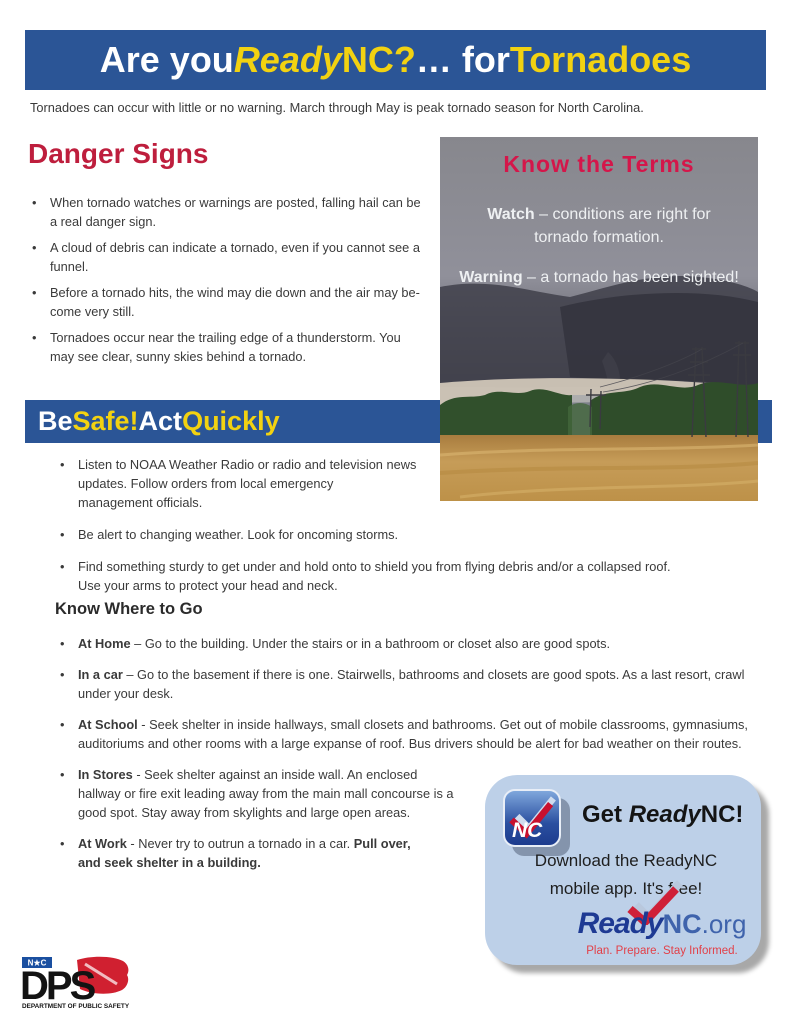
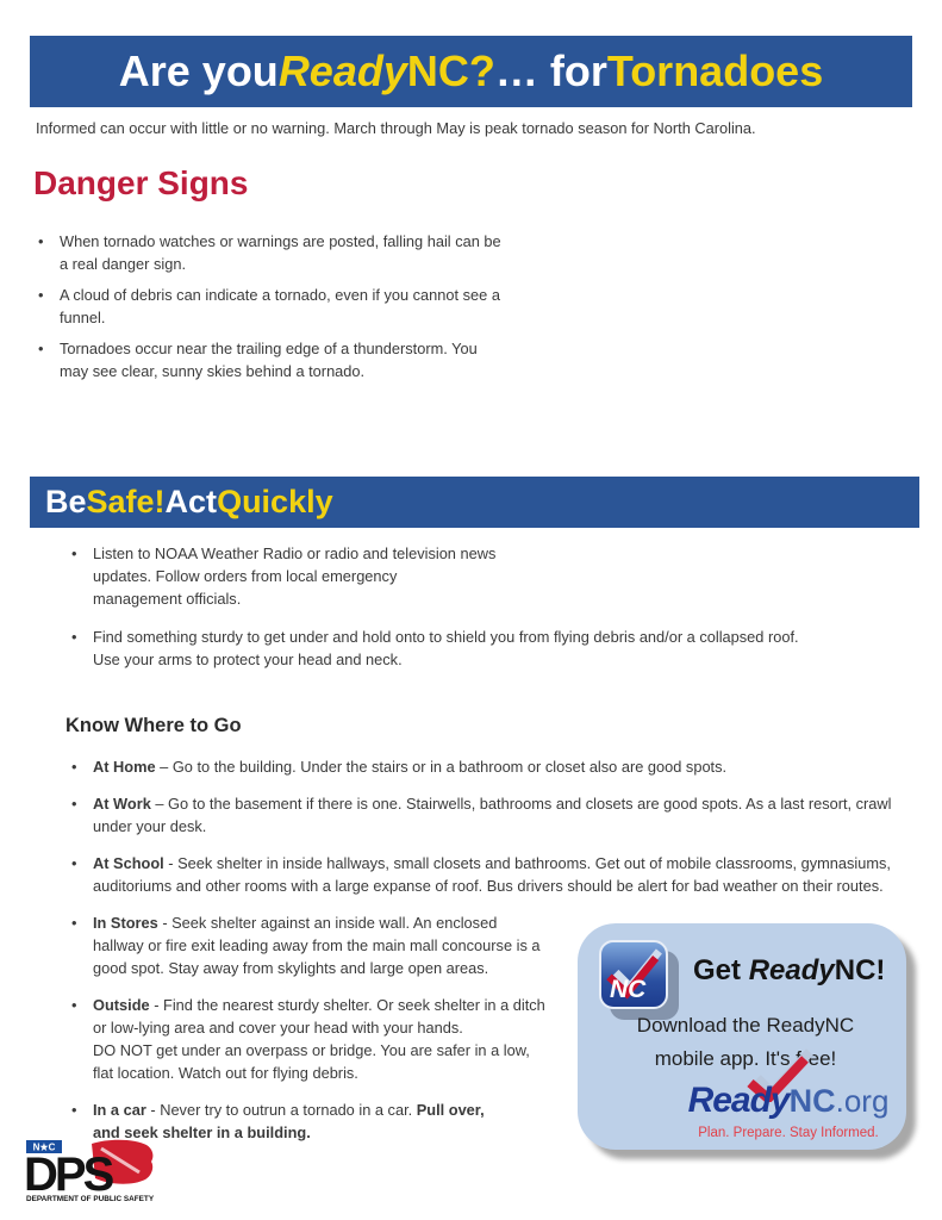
  Are you
  Ready
  NC
  ?
  … for
  Tornadoes
- Tornadoes can occur with little or no warning. March through May is peak tornado season for North Carolina.
+ Informed can occur with little or no warning. March through May is peak tornado season for North Carolina.
  Danger Signs
  When tornado watches or warnings are posted, falling hail can be
  a real danger sign.
  A cloud of debris can indicate a tornado, even if you cannot see a
  funnel.
- Before a tornado hits, the wind may die down and the air may be-
- come very still.
  Tornadoes occur near the trailing edge of a thunderstorm. You
  may see clear, sunny skies behind a tornado.
- Know the Terms
- Watch – conditions are right for
- tornado formation.
- Warning – a tornado has been sighted!
  Be
  Safe!
  Act
  Quickly
  Listen to NOAA Weather Radio or radio and television news
  updates. Follow orders from local emergency
  management officials.
- Be alert to changing weather. Look for oncoming storms.
  Find something sturdy to get under and hold onto to shield you from flying debris and/or a collapsed roof.
  Use your arms to protect your head and neck.
  Know Where to Go
  At Home – Go to the building. Under the stairs or in a bathroom or closet also are good spots.
- In a car – Go to the basement if there is one. Stairwells, bathrooms and closets are good spots. As a last resort, crawl under your desk.
+ At Work – Go to the basement if there is one. Stairwells, bathrooms and closets are good spots. As a last resort, crawl under your desk.
  At School - Seek shelter in inside hallways, small closets and bathrooms. Get out of mobile classrooms, gymnasiums, auditoriums and other rooms with a large expanse of roof. Bus drivers should be alert for bad weather on their routes.
  In Stores - Seek shelter against an inside wall. An enclosed
  hallway or fire exit leading away from the main mall concourse is a
  good spot. Stay away from skylights and large open areas.
+ Outside - Find the nearest sturdy shelter. Or seek shelter in a ditch
+ or low-lying area and cover your head with your hands.
+ DO NOT get under an overpass or bridge. You are safer in a low,
+ flat location. Watch out for flying debris.
- At Work - Never try to outrun a tornado in a car. Pull over,
+ In a car - Never try to outrun a tornado in a car. Pull over,
  and seek shelter in a building.
  NC
  Get ReadyNC!
  Download the ReadyNC
  mobile app. It'see!
  ReadyNC.org
  Plan. Prepare. Stay Informed.
  N★C
  DPS
